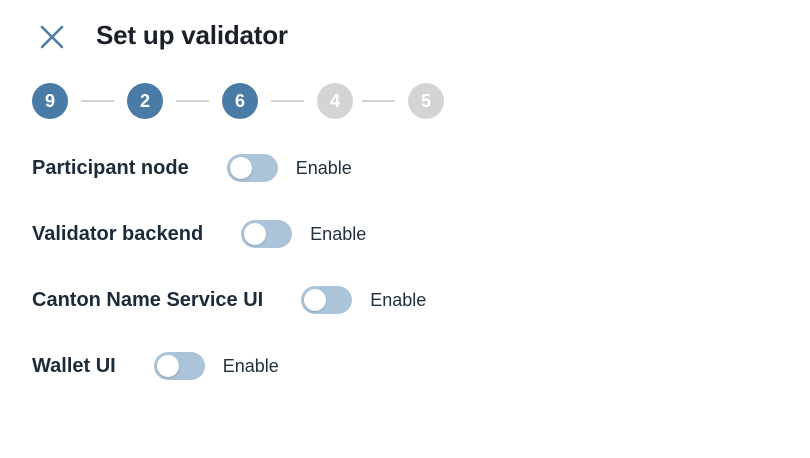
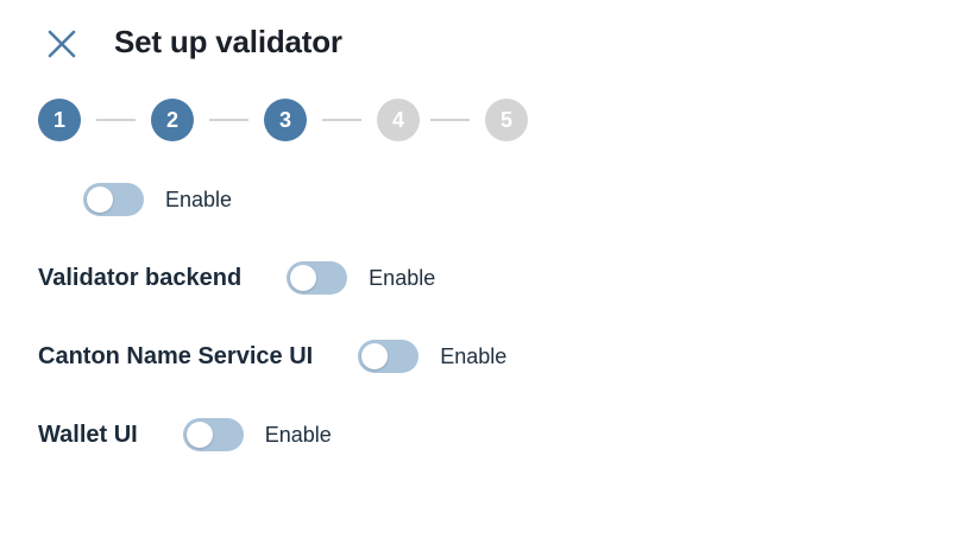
  Set up validator
- 9
+ 1
  2
- 6
+ 3
  4
  5
- Participant node
  Enable
  Validator backend
  Enable
  Canton Name Service UI
  Enable
  Wallet UI
  Enable
